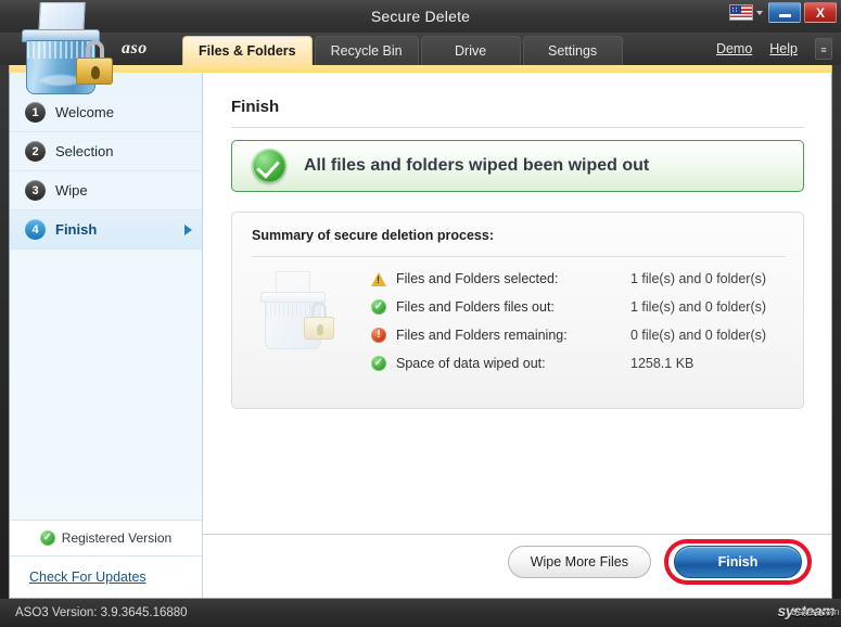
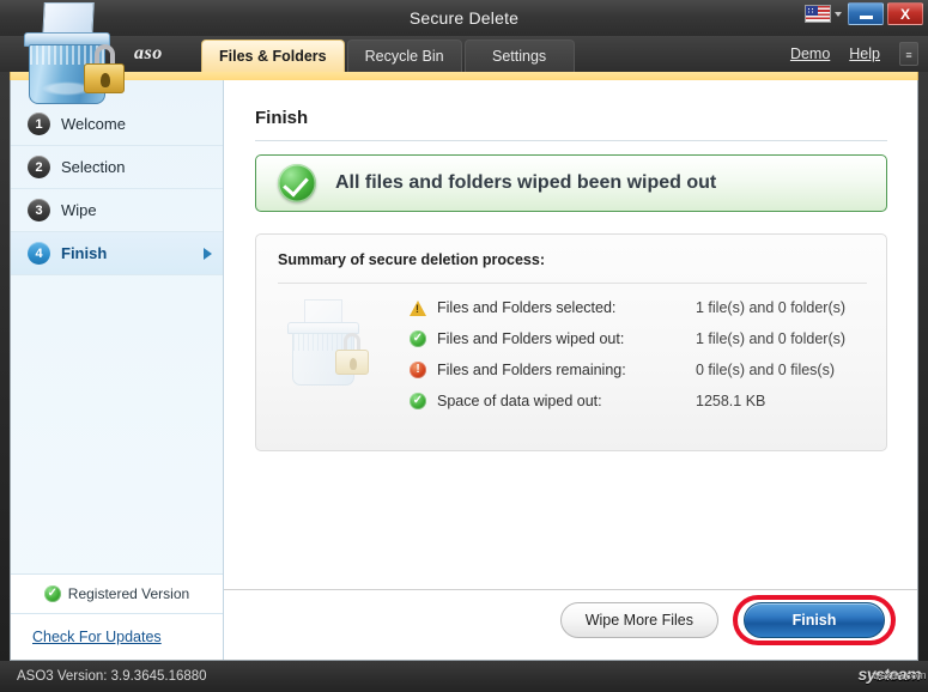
  Secure Delete
  X
  aso
  Files & Folders
  Recycle Bin
- Drive
  Settings
  Demo
  Help
  ≡
  1
  Welcome
  2
  Selection
  3
  Wipe
  4
  Finish
  ✓
  Registered Version
  Check For Updates
  Finish
  All files and folders wiped been wiped out
  Summary of secure deletion process:
  Files and Folders selected:
  1 file(s) and 0 folder(s)
  ✓
- Files and Folders files out:
+ Files and Folders wiped out:
  1 file(s) and 0 folder(s)
  !
  Files and Folders remaining:
- 0 file(s) and 0 folder(s)
+ 0 file(s) and 0 files(s)
  ✓
  Space of data wiped out:
  1258.1 KB
  Wipe More Files
  Finish
  ASO3 Version: 3.9.3645.16880
  systeam
  wsxdn.com
